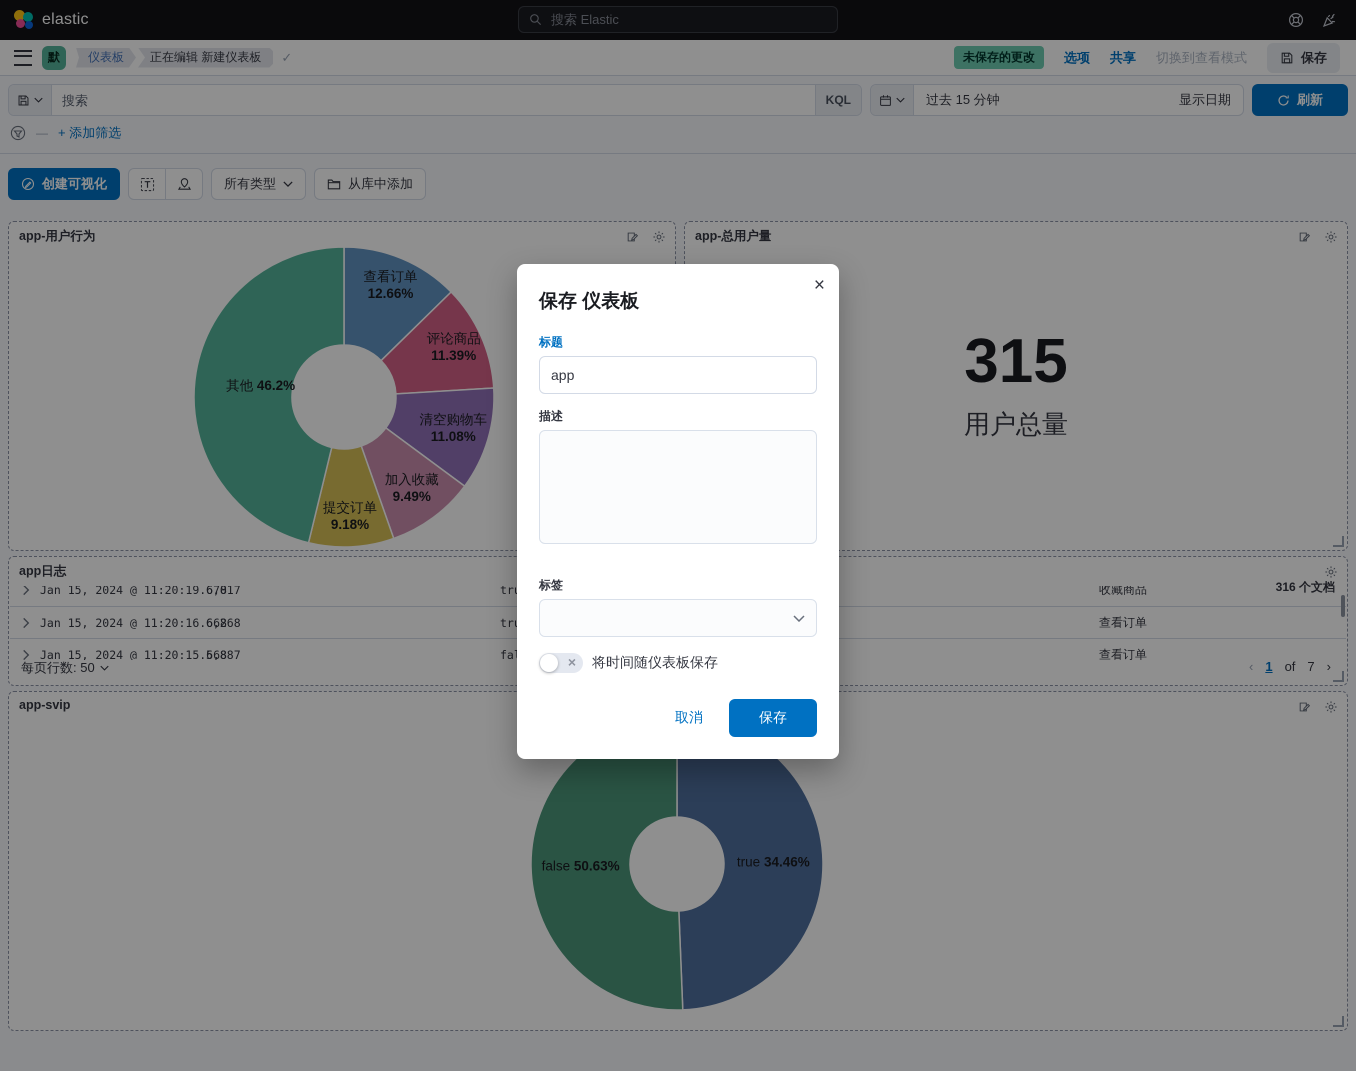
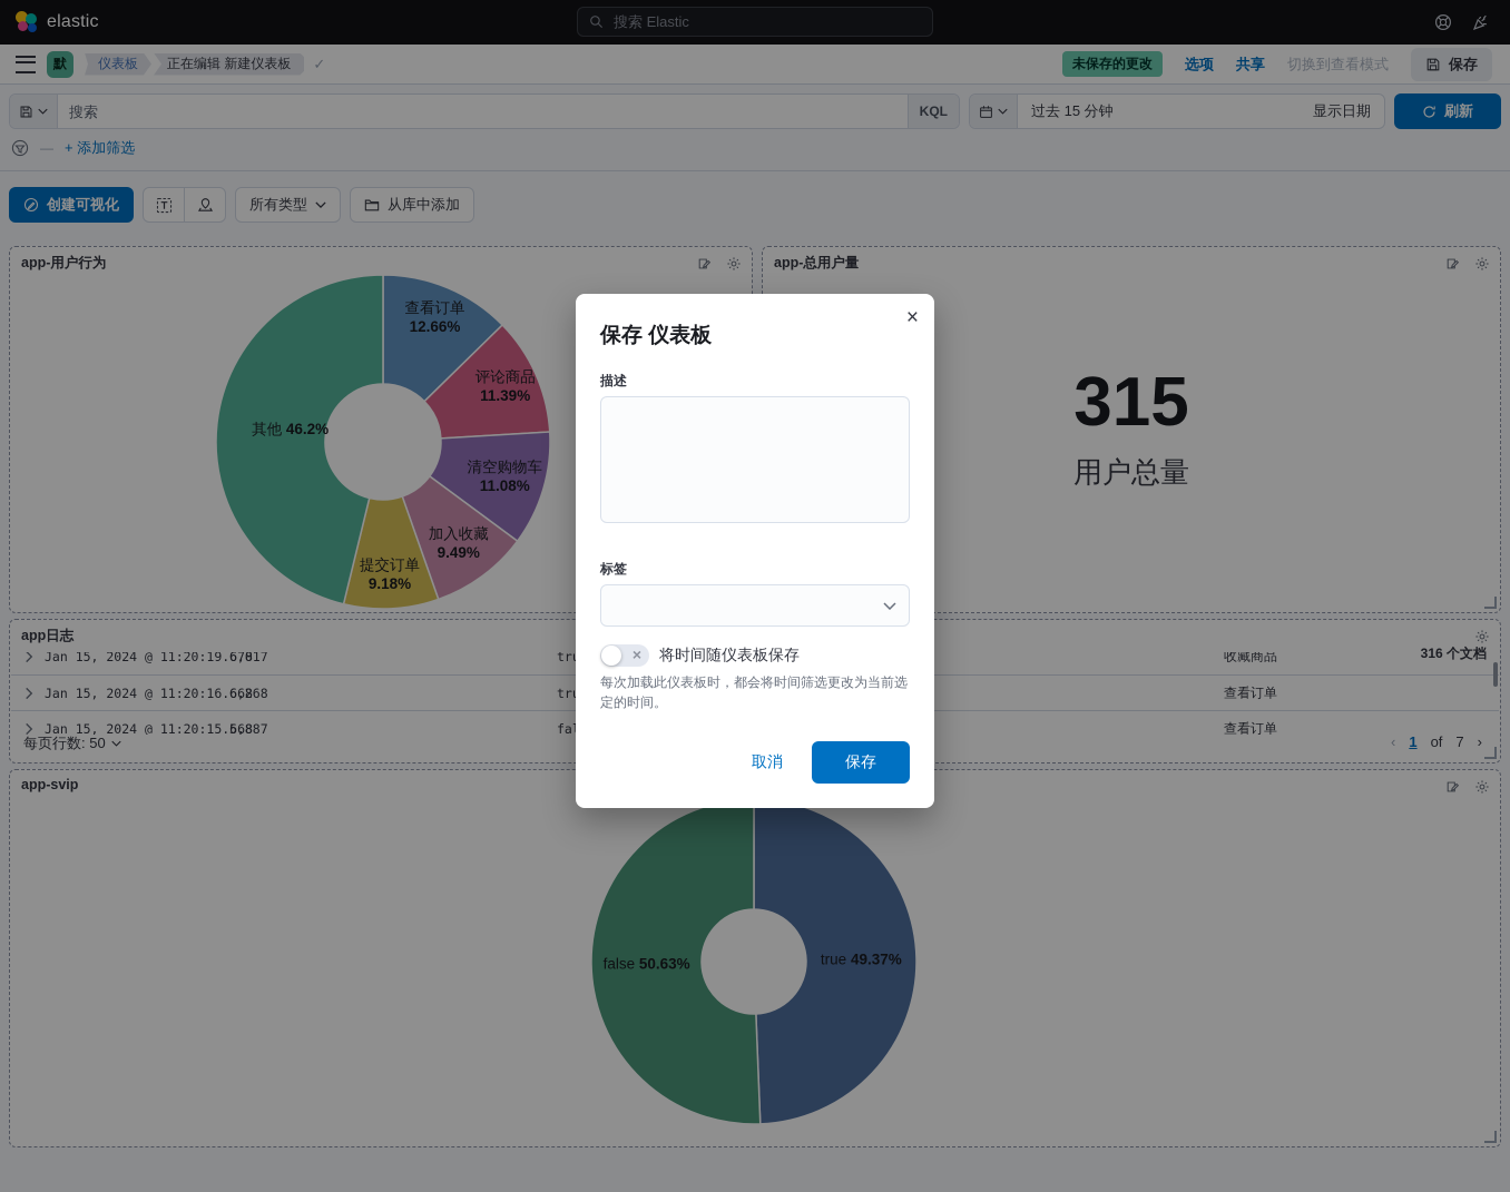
  elastic
  搜索 Elastic
  默
  仪表板
  正在编辑 新建仪表板
  ✓
  未保存的更改
  选项
  共享
  切换到查看模式
  保存
  搜索
  KQL
  过去 15 分钟
  显示日期
  刷新
  —
  + 添加筛选
  创建可视化
  所有类型
  从库中添加
  app-用户行为
  查看订单
  12.66%
  评论商品
  11.39%
  清空购物车
  11.08%
  加入收藏
  9.49%
  提交订单
  9.18%
  其他 46.2%
  app-总用户量
  315
  用户总量
  app日志
  316 个文档
  Jan 15, 2024 @ 11:20:19.678
  6,017
  收藏商品
  Jan 15, 2024 @ 11:20:16.668
  6,268
  查看订单
  Jan 15, 2024 @ 11:20:15.668
  5,887
  查看订单
  每页行数: 50
  ‹
  1
  of
  7
  ›
  app-svip
- true 34.46%
+ true 49.37%
  false 50.63%
  ×
  保存 仪表板
- 标题
- app
  描述
  标签
  ×
  将时间随仪表板保存
+ 每次加载此仪表板时，都会将时间筛选更改为当前选定的时间。
  取消
  保存
